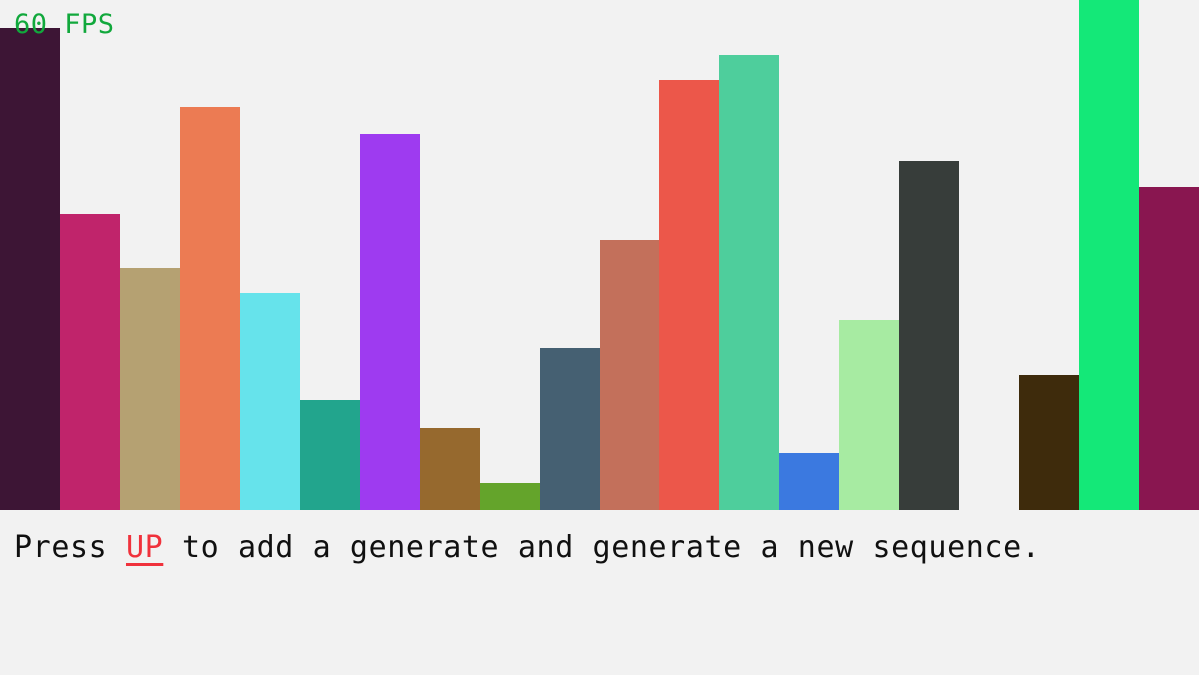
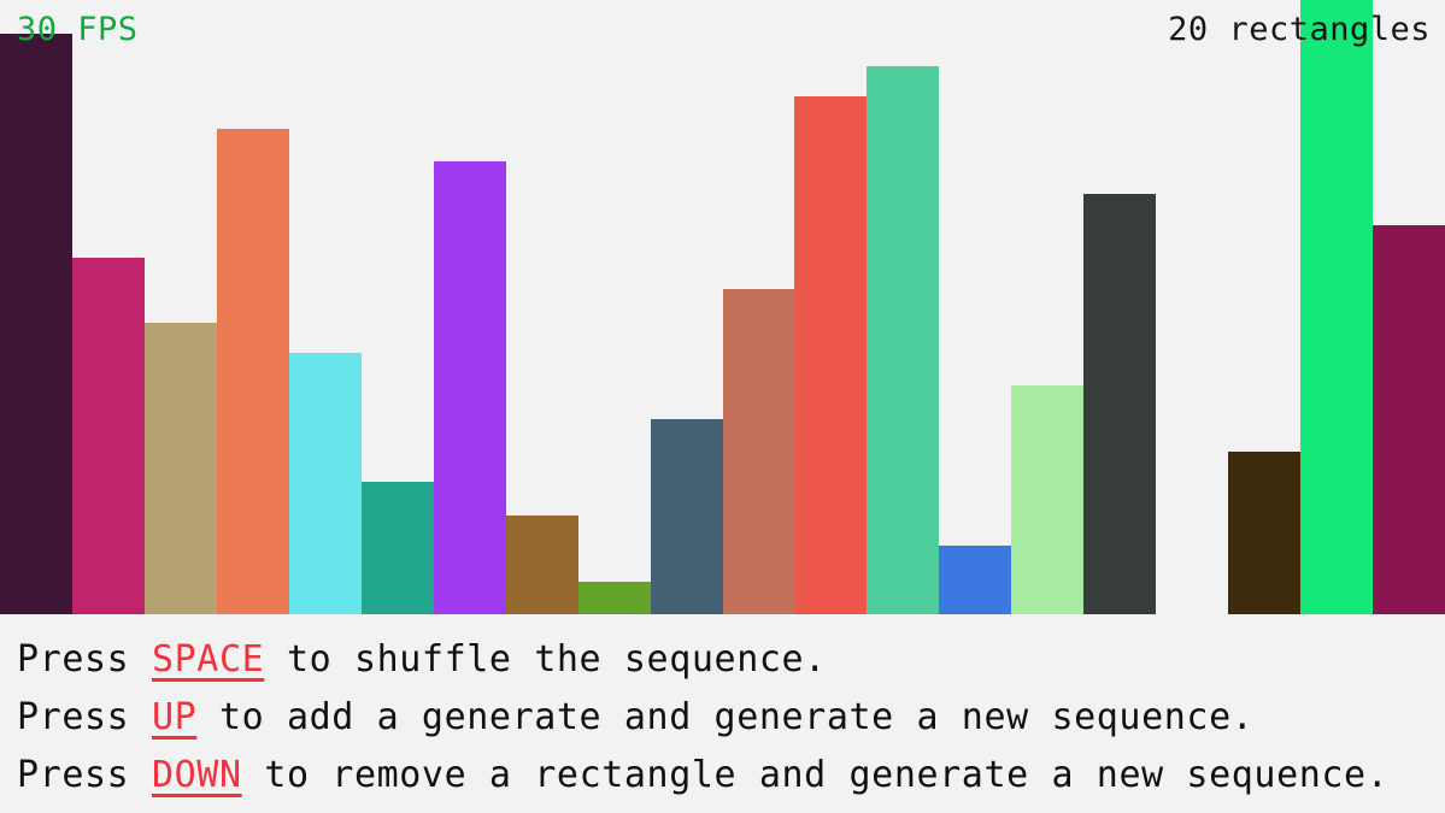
- 60 FPS
+ 30 FPS
+ 20 rectangles
+ Press SPACE to shuffle the sequence.
  Press UP to add a generate and generate a new sequence.
+ Press DOWN to remove a rectangle and generate a new sequence.
